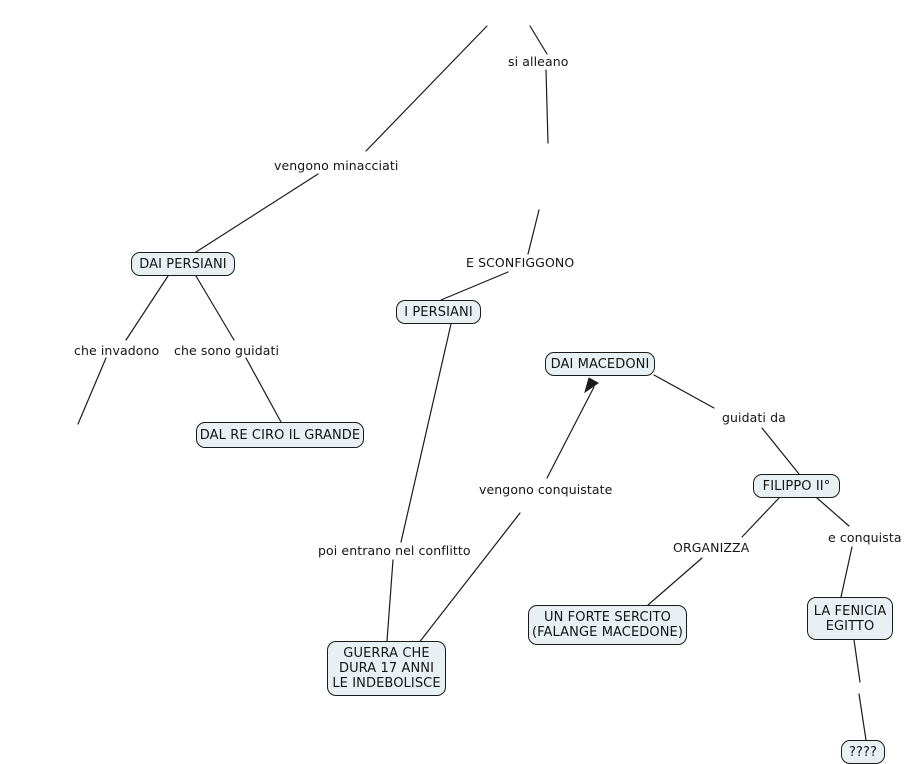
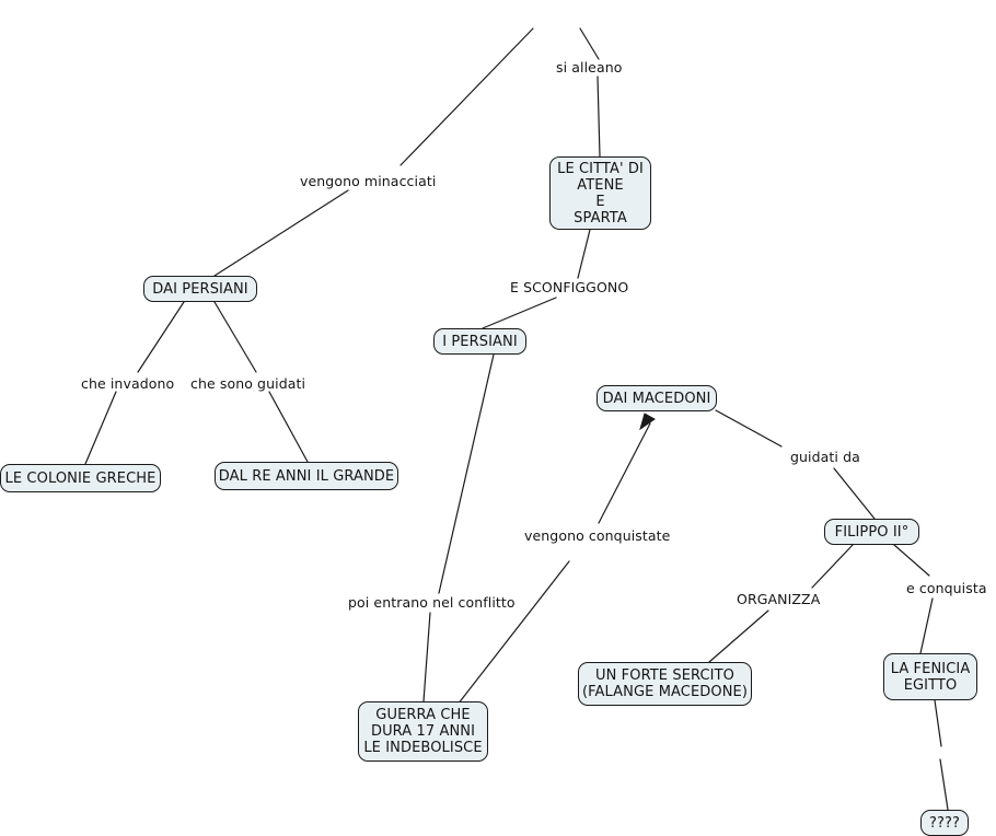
+ LE CITTA' DI
+ ATENE
+ E
+ SPARTA
  DAI PERSIANI
+ LE COLONIE GRECHE
- DAL RE CIRO IL GRANDE
+ DAL RE ANNI IL GRANDE
  I PERSIANI
  DAI MACEDONI
  FILIPPO II°
  UN FORTE SERCITO
  (FALANGE MACEDONE)
  LA FENICIA
  EGITTO
  GUERRA CHE
  DURA 17 ANNI
  LE INDEBOLISCE
  ????
  si alleano
  vengono minacciati
  E SCONFIGGONO
  che invadono
  che sono guidati
  guidati da
  vengono conquistate
  poi entrano nel conflitto
  ORGANIZZA
  e conquista
